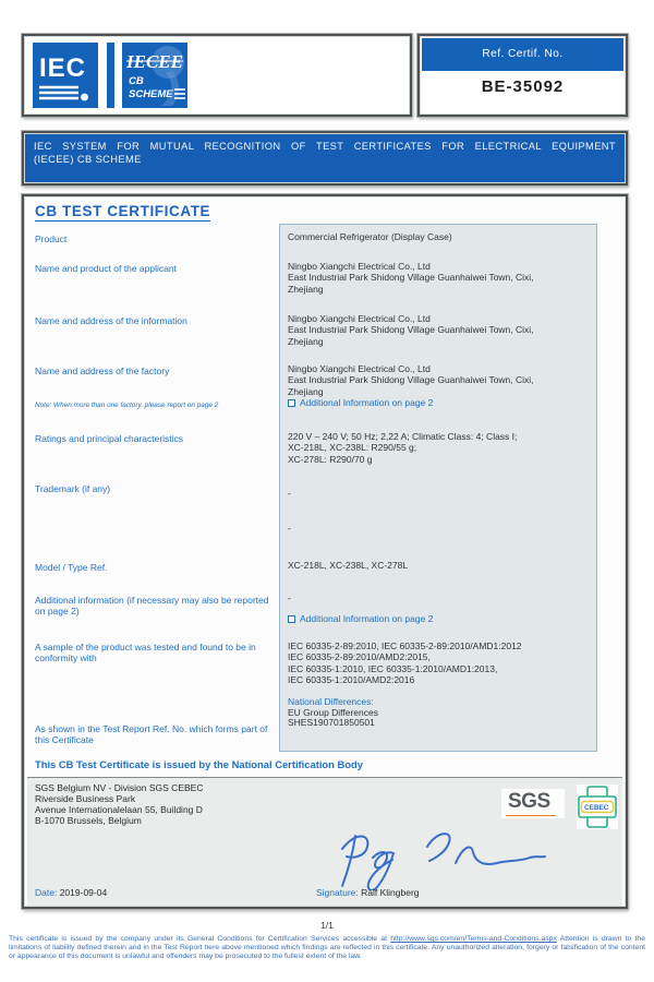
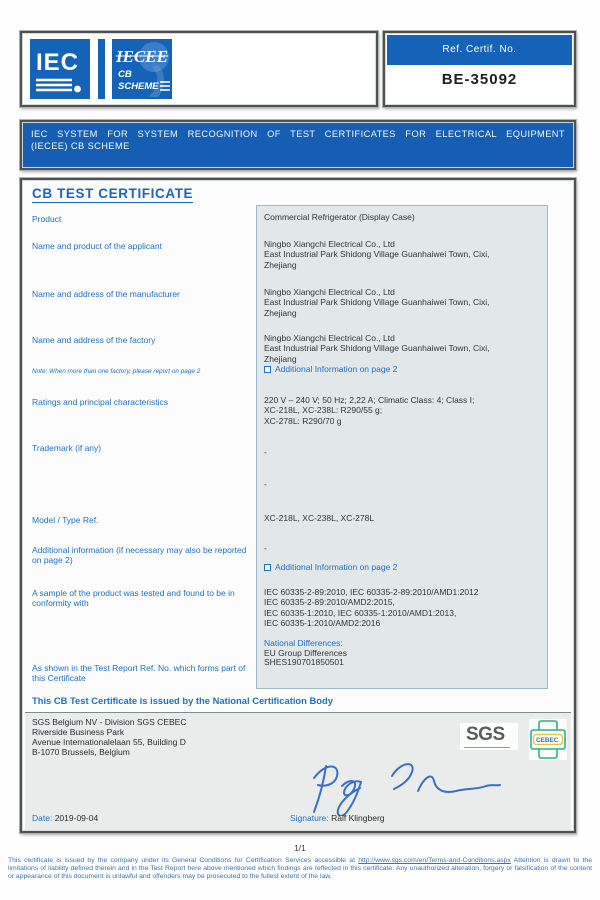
  IEC
  CB
  SCHEME
  Ref. Certif. No.
  BE-35092
- IEC SYSTEM FOR MUTUAL RECOGNITION OF TEST CERTIFICATES FOR ELECTRICAL EQUIPMENT
+ IEC SYSTEM FOR SYSTEM RECOGNITION OF TEST CERTIFICATES FOR ELECTRICAL EQUIPMENT
  (IECEE) CB SCHEME
  CB TEST CERTIFICATE
  Product
  Name and product of the applicant
- Name and address of the information
+ Name and address of the manufacturer
  Name and address of the factory
  Ratings and principal characteristics
  Trademark (if any)
  Model / Type Ref.
  Additional information (if necessary may also be reported on page 2)
  A sample of the product was tested and found to be in conformity with
  As shown in the Test Report Ref. No. which forms part of this Certificate
  Commercial Refrigerator (Display Case)
  Ningbo Xiangchi Electrical Co., Ltd
  East Industrial Park Shidong Village Guanhaiwei Town, Cixi,
  Zhejiang
  Ningbo Xiangchi Electrical Co., Ltd
  East Industrial Park Shidong Village Guanhaiwei Town, Cixi,
  Zhejiang
  Ningbo Xiangchi Electrical Co., Ltd
  East Industrial Park Shidong Village Guanhaiwei Town, Cixi,
  Zhejiang
  Additional Information on page 2
  220 V – 240 V; 50 Hz; 2,22 A; Climatic Class: 4; Class I;
  XC-218L, XC-238L: R290/55 g;
  XC-278L: R290/70 g
  -
  -
  XC-218L, XC-238L, XC-278L
  -
  Additional Information on page 2
  IEC 60335-2-89:2010, IEC 60335-2-89:2010/AMD1:2012
  IEC 60335-2-89:2010/AMD2:2015,
  IEC 60335-1:2010, IEC 60335-1:2010/AMD1:2013,
  IEC 60335-1:2010/AMD2:2016
  National Differences:
  EU Group Differences
  SHES190701850501
  This CB Test Certificate is issued by the National Certification Body
  SGS Belgium NV - Division SGS CEBEC
  Riverside Business Park
  Avenue Internationalelaan 55, Building D
  B-1070 Brussels, Belgium
  SGS
  Date: 2019-09-04
  Signature: Ralf Klingberg
  1/1
